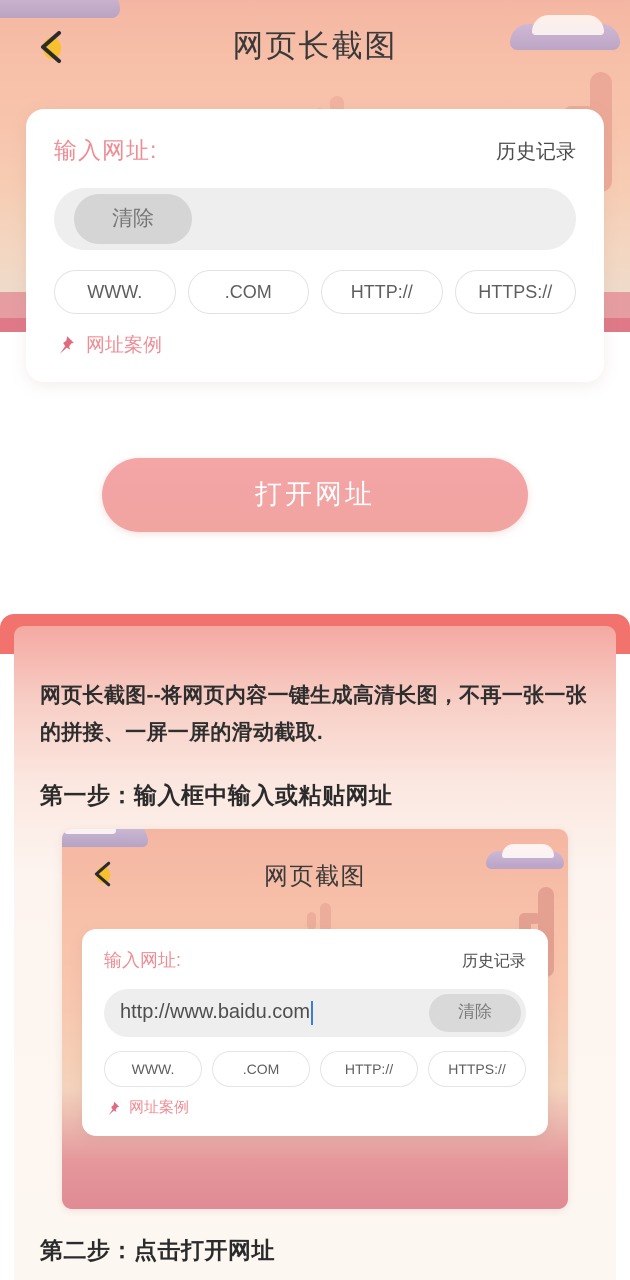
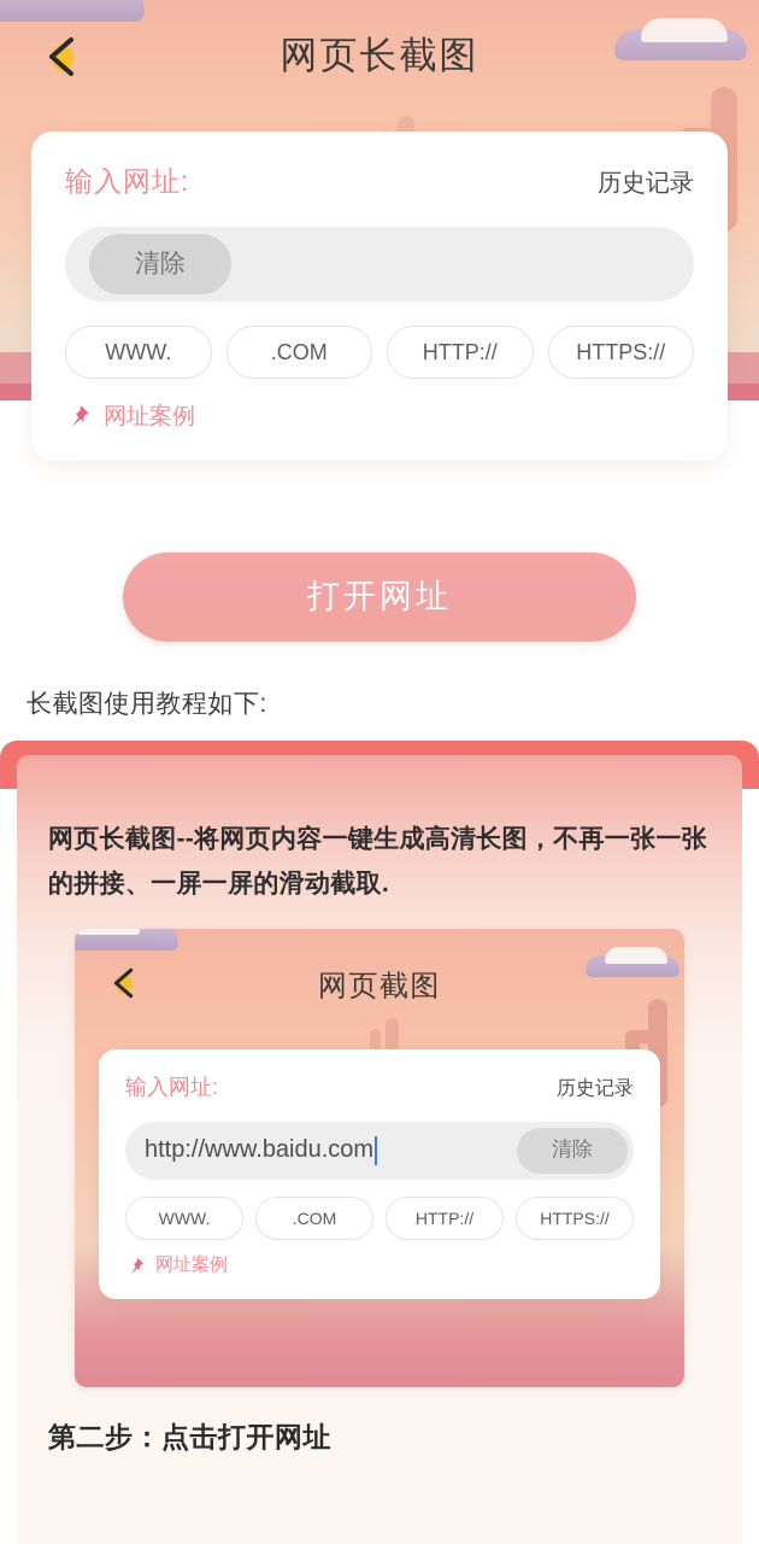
  网页长截图
  输入网址:
  历史记录
  清除
  WWW.
  .COM
  HTTP://
  HTTPS://
  网址案例
  打开网址
+ 长截图使用教程如下:
  网页长截图--将网页内容一键生成高清长图，不再一张一张的拼接、一屏一屏的滑动截取.
- 第一步：输入框中输入或粘贴网址
  网页截图
  输入网址:
  历史记录
  http://www.baidu.com
  清除
  WWW.
  .COM
  HTTP://
  HTTPS://
  网址案例
  第二步：点击打开网址
